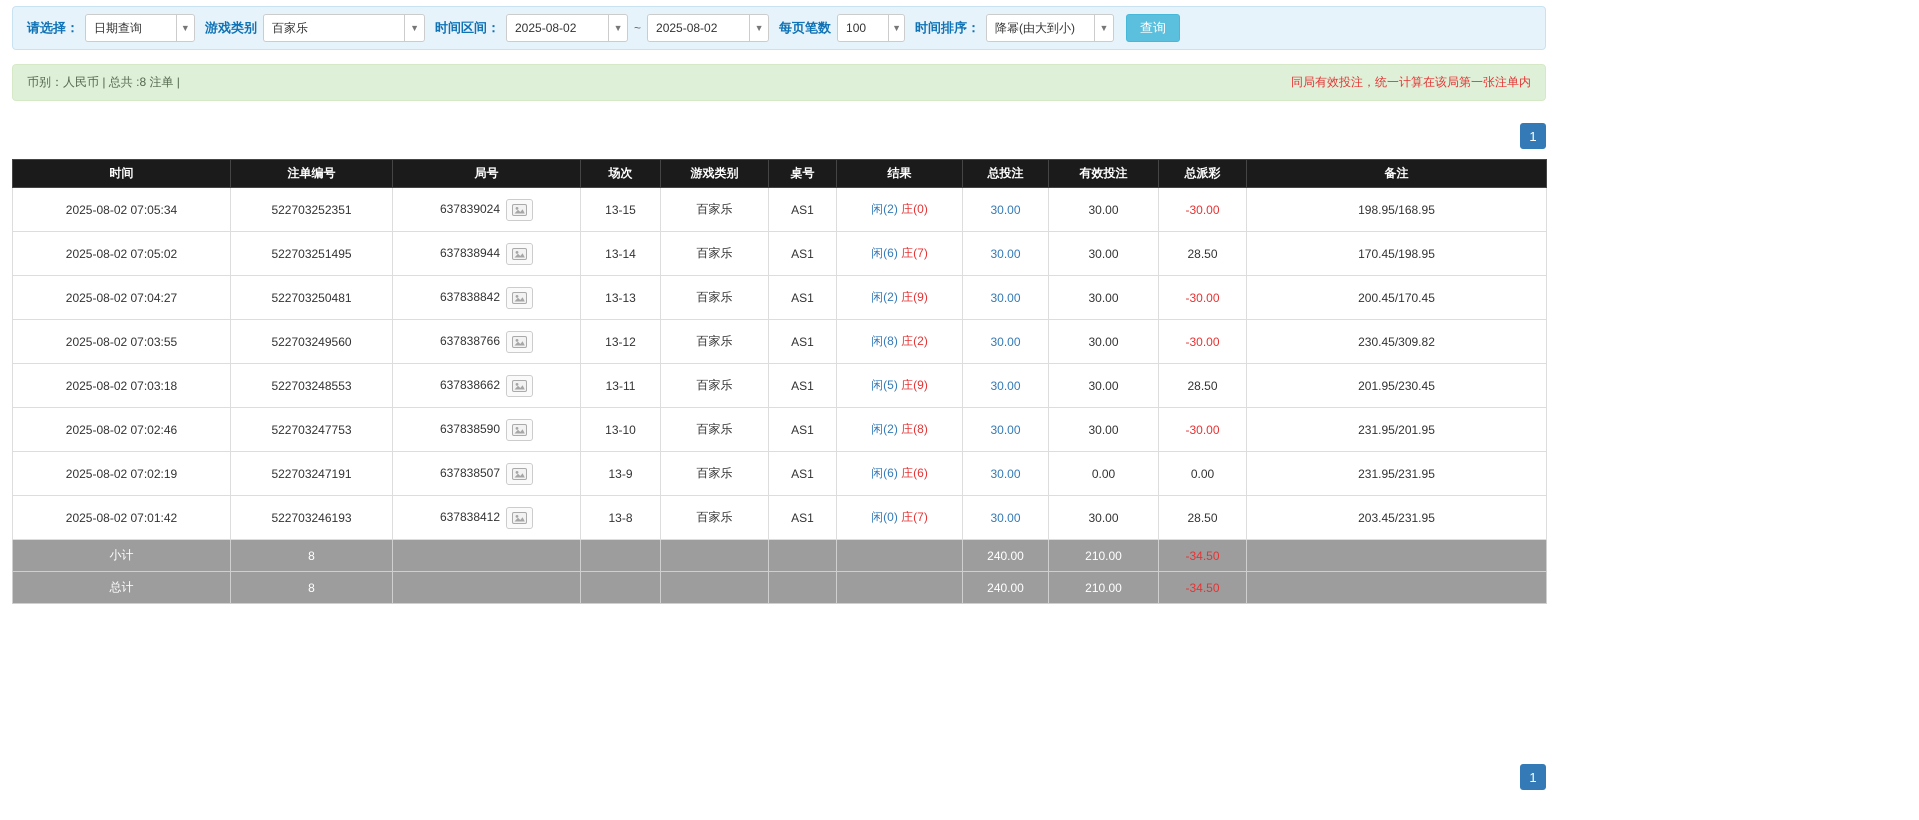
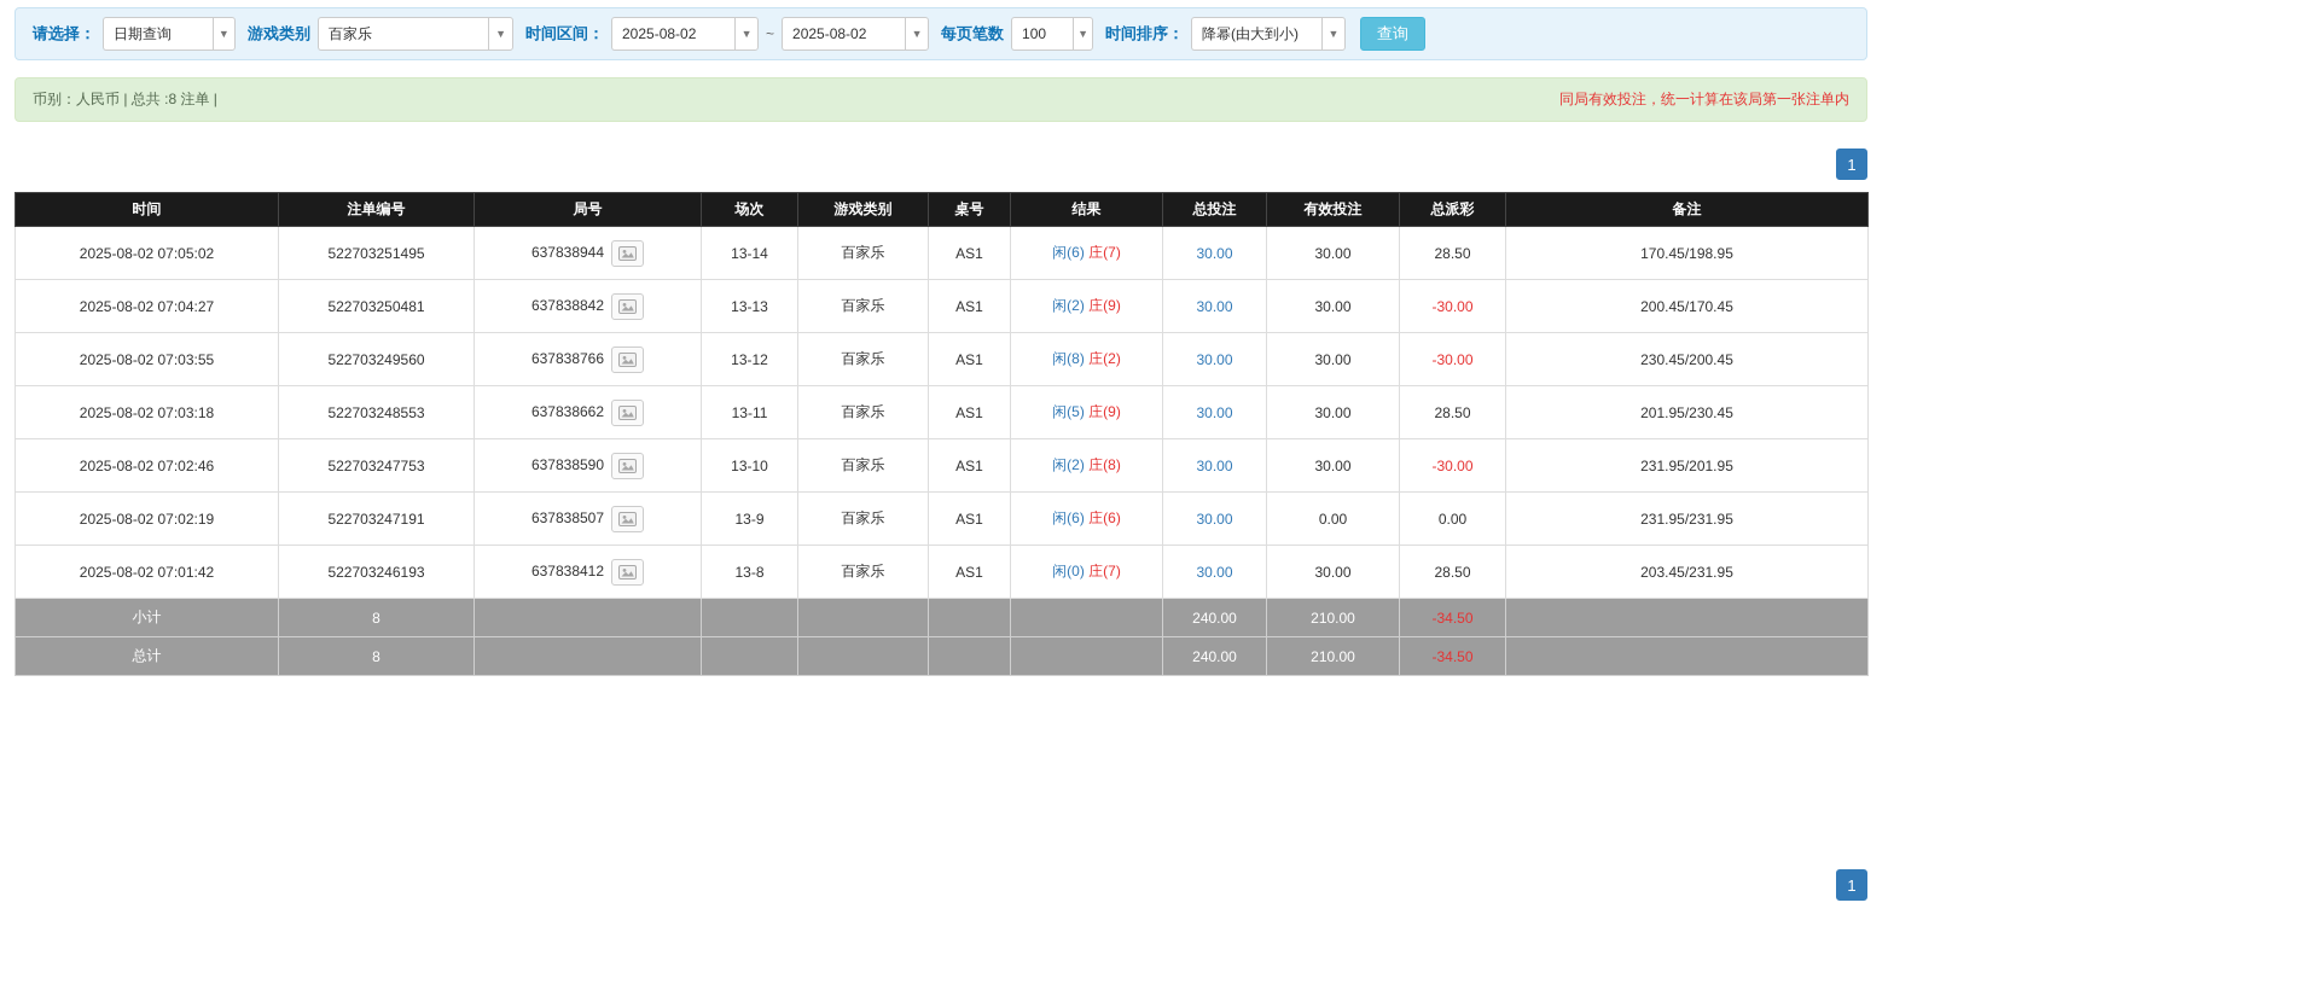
  请选择：
  日期查询
  ▼
  游戏类别
  百家乐
  ▼
  时间区间：
  2025-08-02
  ▼
  ~
  2025-08-02
  ▼
  每页笔数
  100
  ▼
  时间排序：
  降幂(由大到小)
  ▼
  查询
  币别：人民币 | 总共 :8 注单 |
  同局有效投注，统一计算在该局第一张注单内
  1
  时间	注单编号	局号	场次	游戏类别	桌号	结果	总投注	有效投注	总派彩	备注
- 2025-08-02 07:05:34	522703252351	637839024	13-15	百家乐	AS1	闲(2) 庄(0)	30.00	30.00	-30.00	198.95/168.95
  2025-08-02 07:05:02	522703251495	637838944	13-14	百家乐	AS1	闲(6) 庄(7)	30.00	30.00	28.50	170.45/198.95
  2025-08-02 07:04:27	522703250481	637838842	13-13	百家乐	AS1	闲(2) 庄(9)	30.00	30.00	-30.00	200.45/170.45
- 2025-08-02 07:03:55	522703249560	637838766	13-12	百家乐	AS1	闲(8) 庄(2)	30.00	30.00	-30.00	230.45/309.82
+ 2025-08-02 07:03:55	522703249560	637838766	13-12	百家乐	AS1	闲(8) 庄(2)	30.00	30.00	-30.00	230.45/200.45
  2025-08-02 07:03:18	522703248553	637838662	13-11	百家乐	AS1	闲(5) 庄(9)	30.00	30.00	28.50	201.95/230.45
  2025-08-02 07:02:46	522703247753	637838590	13-10	百家乐	AS1	闲(2) 庄(8)	30.00	30.00	-30.00	231.95/201.95
  2025-08-02 07:02:19	522703247191	637838507	13-9	百家乐	AS1	闲(6) 庄(6)	30.00	0.00	0.00	231.95/231.95
  2025-08-02 07:01:42	522703246193	637838412	13-8	百家乐	AS1	闲(0) 庄(7)	30.00	30.00	28.50	203.45/231.95
  小计	8						240.00	210.00	-34.50
  总计	8						240.00	210.00	-34.50
  1
